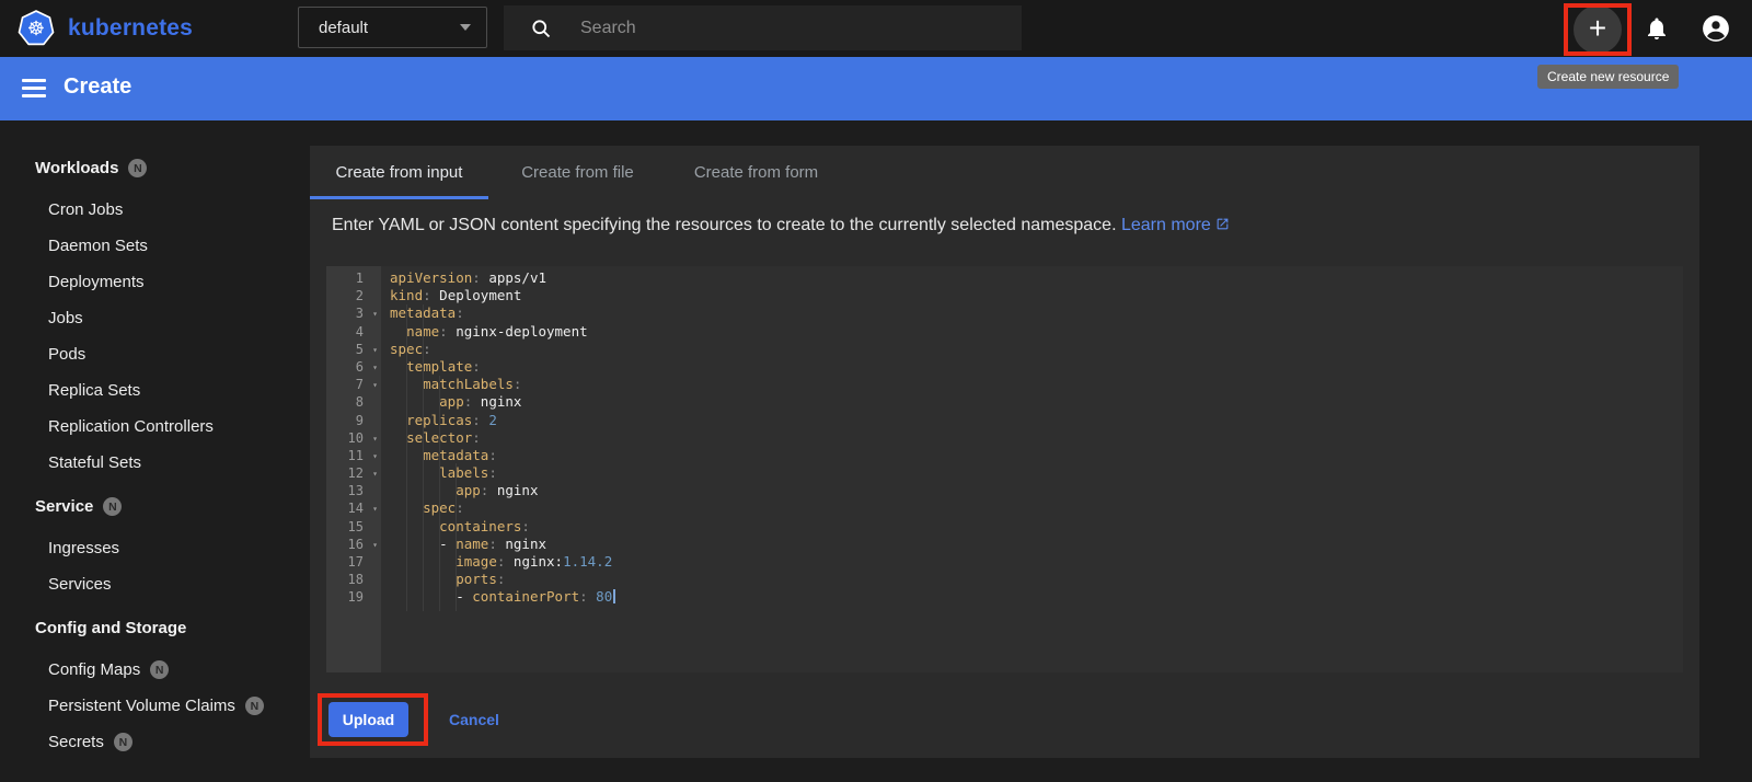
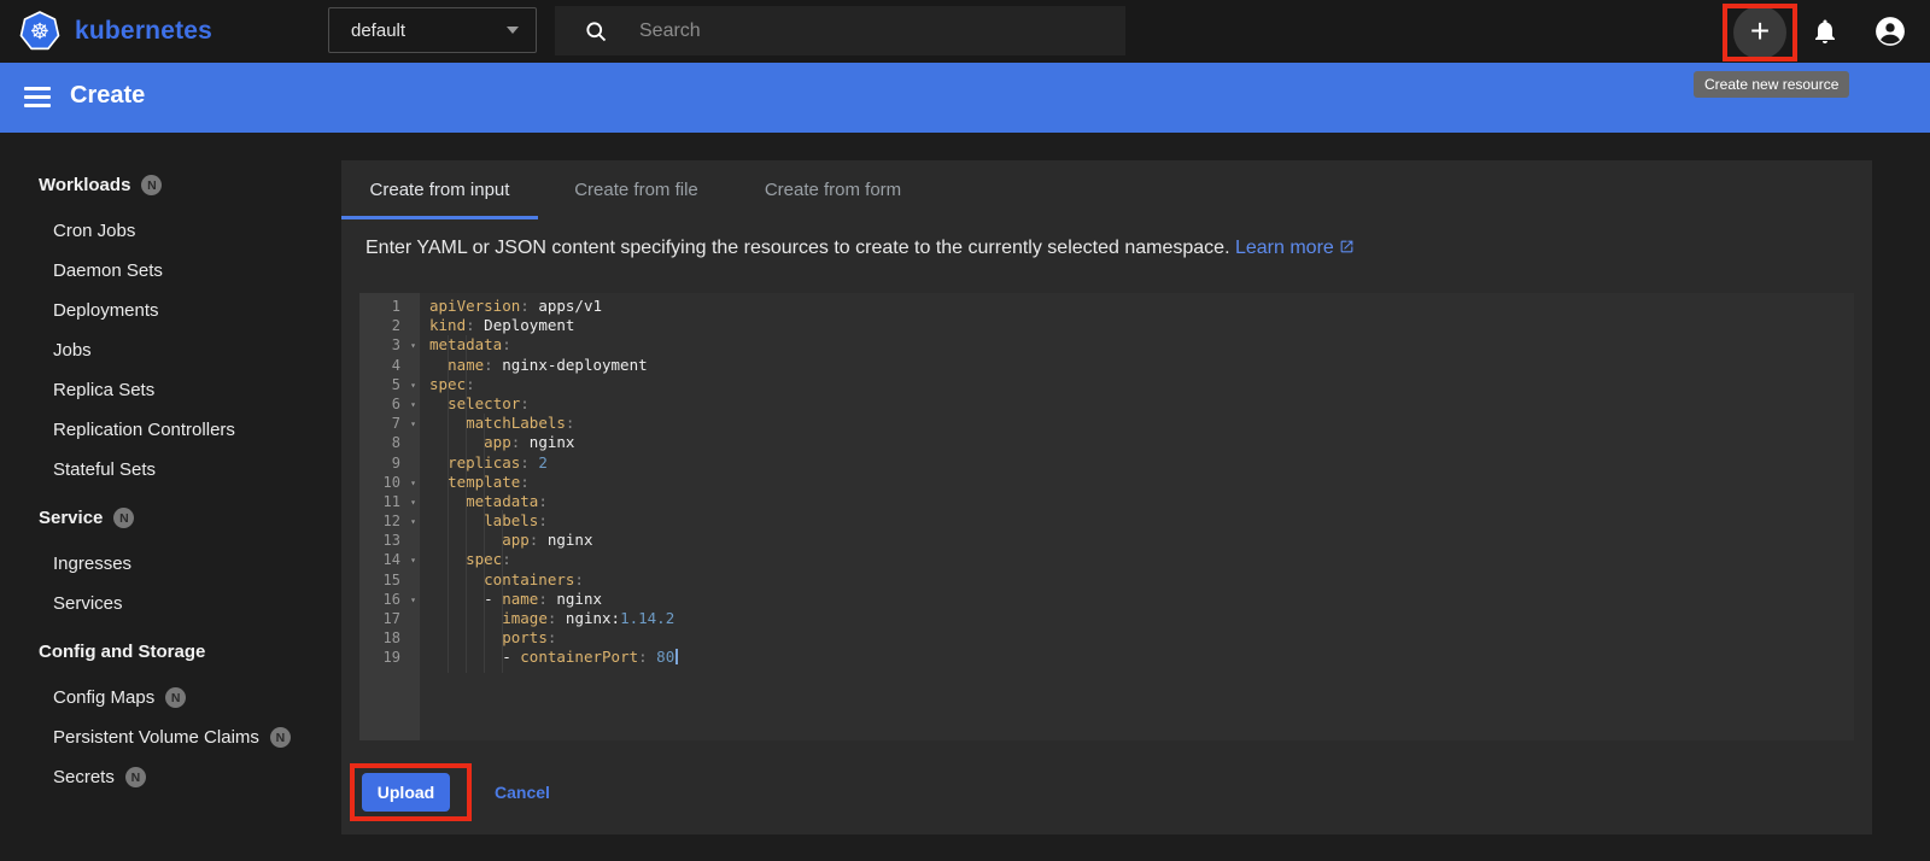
  ☸
  kubernetes
  default
  Search
  +
  Create
  Create new resource
  Workloads
  N
  Cron Jobs
  Daemon Sets
  Deployments
  Jobs
- Pods
  Replica Sets
  Replication Controllers
  Stateful Sets
  Service
  N
  Ingresses
  Services
  Config and Storage
  Config Maps
  N
  Persistent Volume Claims
  N
  Secrets
  N
  Create from input
  Create from file
  Create from form
  Enter YAML or JSON content specifying the resources to create to the currently selected namespace. Learn more
  1
  2
  3
  ▾
  4
  5
  ▾
  6
  ▾
  7
  ▾
  8
  9
  10
  ▾
  11
  ▾
  12
  ▾
  13
  14
  ▾
  15
  16
  ▾
  17
  18
  19
  apiVersion: apps/v1
  kind: Deployment
  metadata:
  name: nginx-deployment
  spec:
- template:
+ selector:
  matchLabels:
  app: nginx
  replicas: 2
- selector:
+ template:
  metadata:
  labels:
  app: nginx
  spec:
  containers:
  - name: nginx
  image: nginx:1.14.2
  ports:
  - containerPort: 80
  Upload
  Cancel
